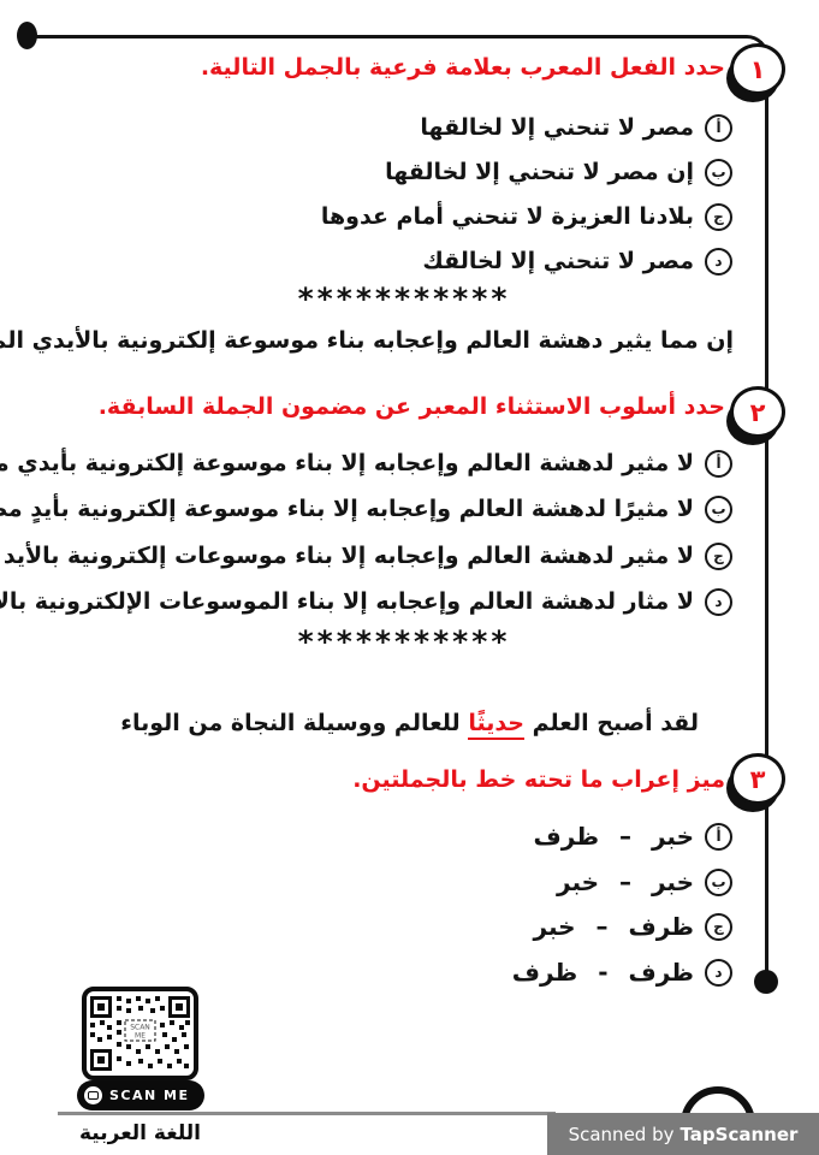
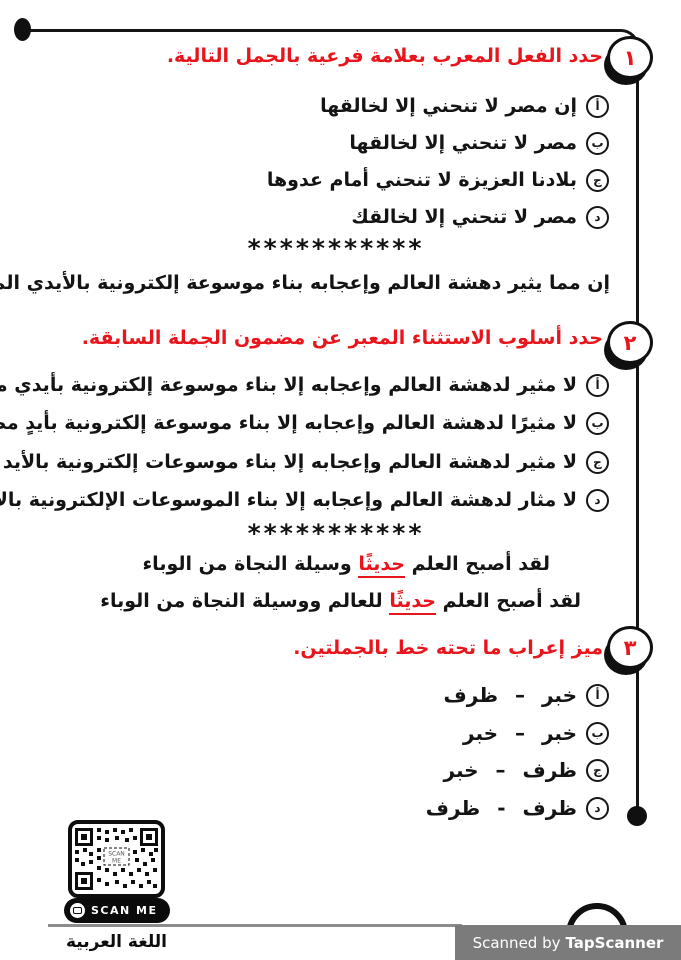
  ١
  حدد الفعل المعرب بعلامة فرعية بالجمل التالية.
  أ
- مصر لا تنحني إلا لخالقها
+ إن مصر لا تنحني إلا لخالقها
  ب
- إن مصر لا تنحني إلا لخالقها
+ مصر لا تنحني إلا لخالقها
  ج
  بلادنا العزيزة لا تنحني أمام عدوها
  د
  مصر لا تنحني إلا لخالقك
  ***********
  إن مما يثير دهشة العالم وإعجابه بناء موسوعة إلكترونية بالأيدي ال
  ٢
  حدد أسلوب الاستثناء المعبر عن مضمون الجملة السابقة.
  أ
  لا مثير لدهشة العالم وإعجابه إلا بناء موسوعة إلكترونية بأيدي م
  ب
  لا مثيرًا لدهشة العالم وإعجابه إلا بناء موسوعة إلكترونية بأيدٍ م
  ج
  لا مثير لدهشة العالم وإعجابه إلا بناء موسوعات إلكترونية بالأيد
  د
  لا مثار لدهشة العالم وإعجابه إلا بناء الموسوعات الإلكترونية بال
  ***********
+ لقد أصبح العلم حديثًا وسيلة النجاة من الوباء
  لقد أصبح العلم حديثًا للعالم ووسيلة النجاة من الوباء
  ٣
  ميز إعراب ما تحته خط بالجملتين.
  أ
  خبر – ظرف
  ب
  خبر – خبر
  ج
  ظرف – خبر
  د
  ظرف - ظرف
  SCAN ME
  اللغة العربية
  Scanned by
  TapScanner
